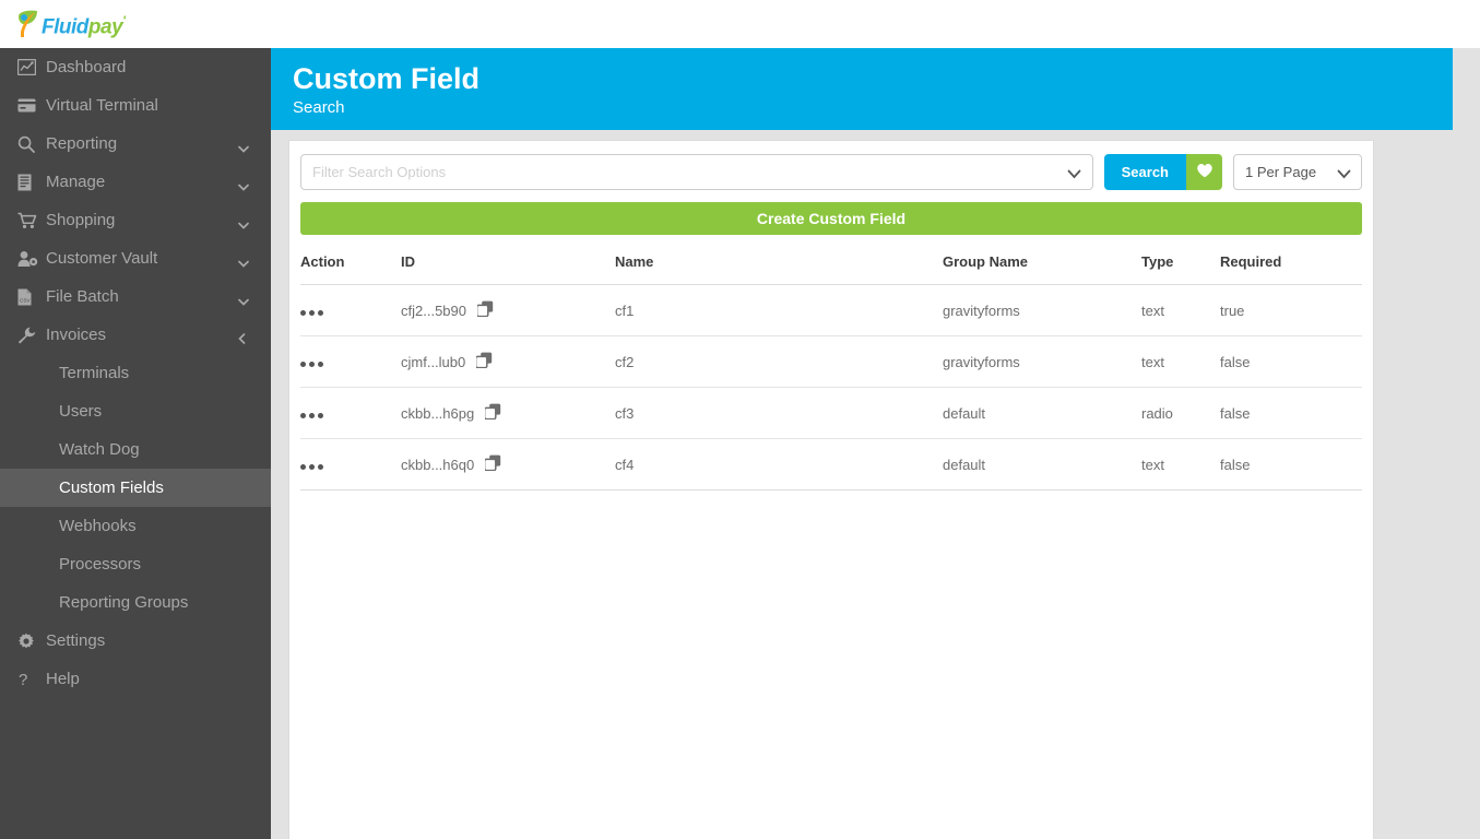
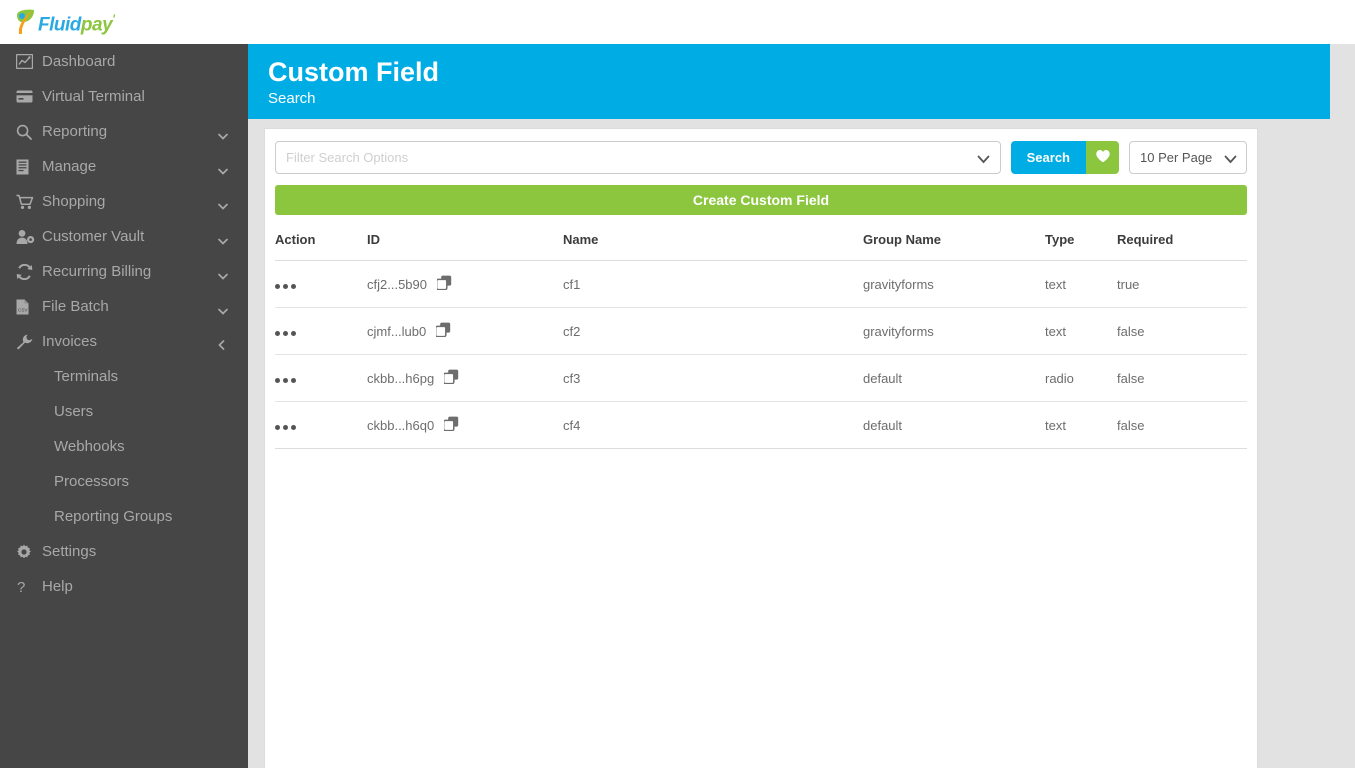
  Fluidpay'
  Dashboard
  Virtual Terminal
  Reporting
  Manage
  Shopping
  Customer Vault
+ Recurring Billing
  File Batch
  Invoices
  Terminals
  Users
- Watch Dog
- Custom Fields
  Webhooks
  Processors
  Reporting Groups
  Settings
  ?
  Help
  Custom Field
  Search
  Filter Search Options
  Search
- 1 Per Page
+ 10 Per Page
  Create Custom Field
  Action	ID	Name	Group Name	Type	Required
  	cfj2...5b90	cf1	gravityforms	text	true
  	cjmf...lub0	cf2	gravityforms	text	false
  	ckbb...h6pg	cf3	default	radio	false
  	ckbb...h6q0	cf4	default	text	false
